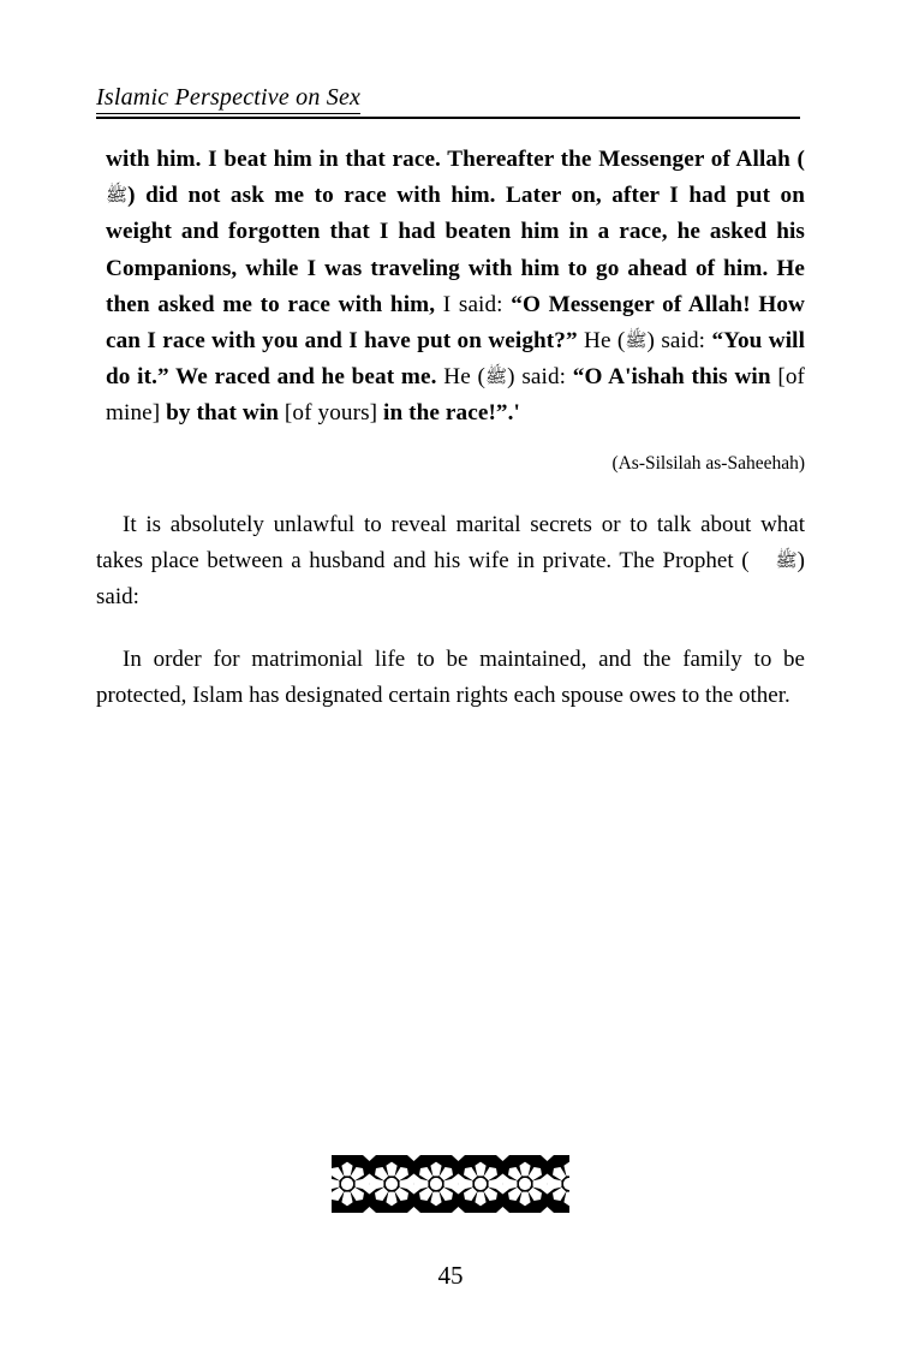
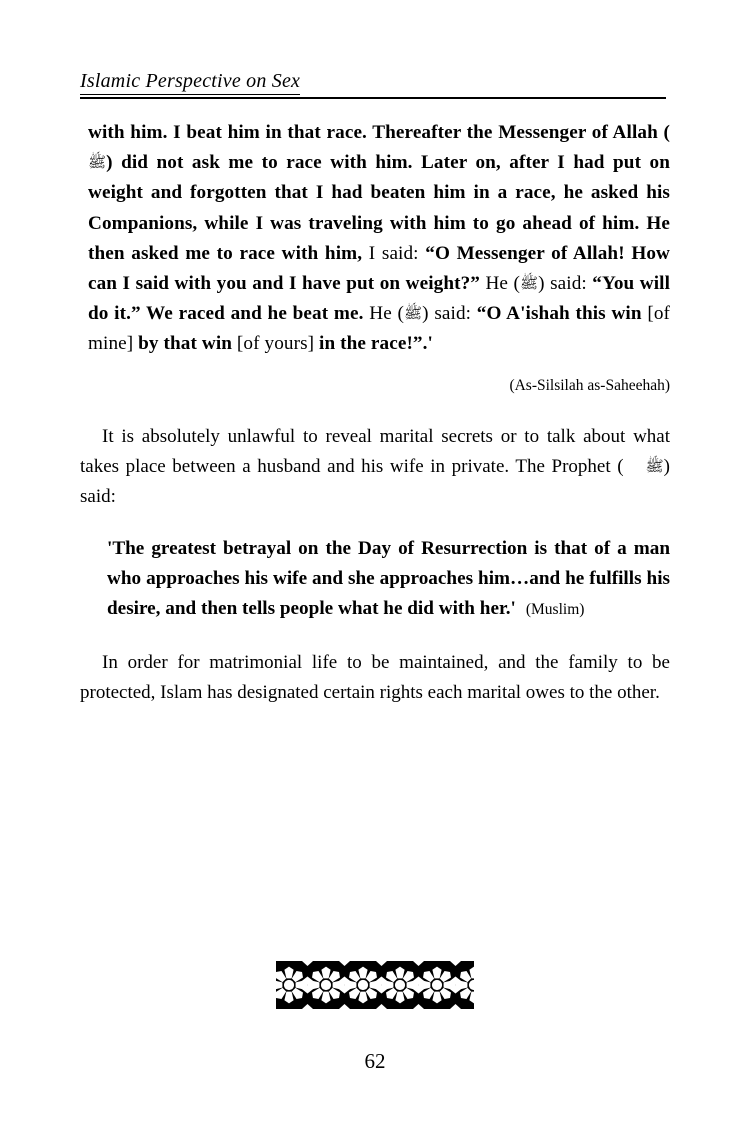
  Islamic Perspective on Sex
- with him. I beat him in that race. Thereafter the Messenger of Allah (ﷺ) did not ask me to race with him. Later on, after I had put on weight and forgotten that I had beaten him in a race, he asked his Companions, while I was traveling with him to go ahead of him. He then asked me to race with him, I said: “O Messenger of Allah! How can I race with you and I have put on weight?” He (ﷺ) said: “You will do it.” We raced and he beat me. He (ﷺ) said: “O A'ishah this win [of mine] by that win [of yours] in the race!”.'
+ with him. I beat him in that race. Thereafter the Messenger of Allah (ﷺ) did not ask me to race with him. Later on, after I had put on weight and forgotten that I had beaten him in a race, he asked his Companions, while I was traveling with him to go ahead of him. He then asked me to race with him, I said: “O Messenger of Allah! How can I said with you and I have put on weight?” He (ﷺ) said: “You will do it.” We raced and he beat me. He (ﷺ) said: “O A'ishah this win [of mine] by that win [of yours] in the race!”.'
  (As-Silsilah as-Saheehah)
  It is absolutely unlawful to reveal marital secrets or to talk about what takes place between a husband and his wife in private. The Prophet ( ﷺ) said:
+ 'The greatest betrayal on the Day of Resurrection is that of a man who approaches his wife and she approaches him…and he fulfills his desire, and then tells people what he did with her.' (Muslim)
- In order for matrimonial life to be maintained, and the family to be protected, Islam has designated certain rights each spouse owes to the other.
+ In order for matrimonial life to be maintained, and the family to be protected, Islam has designated certain rights each marital owes to the other.
- 45
+ 62
